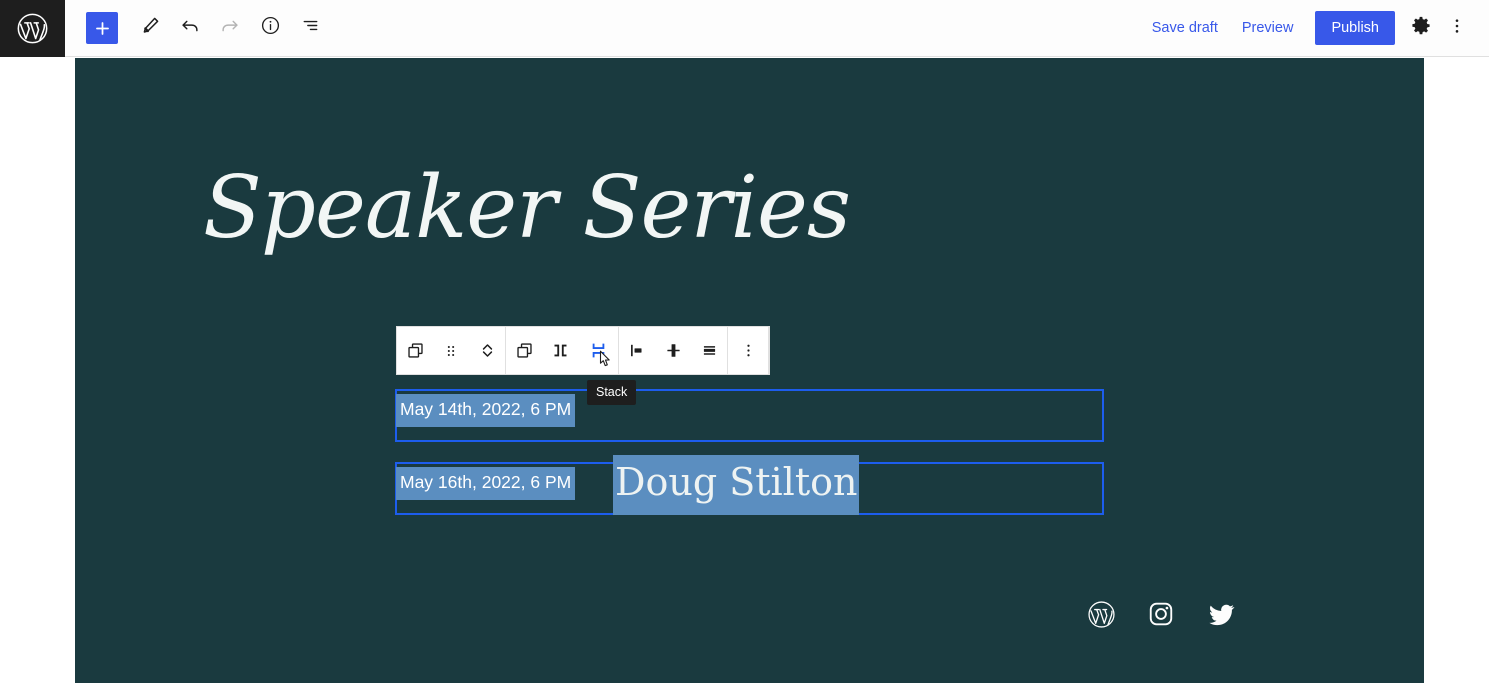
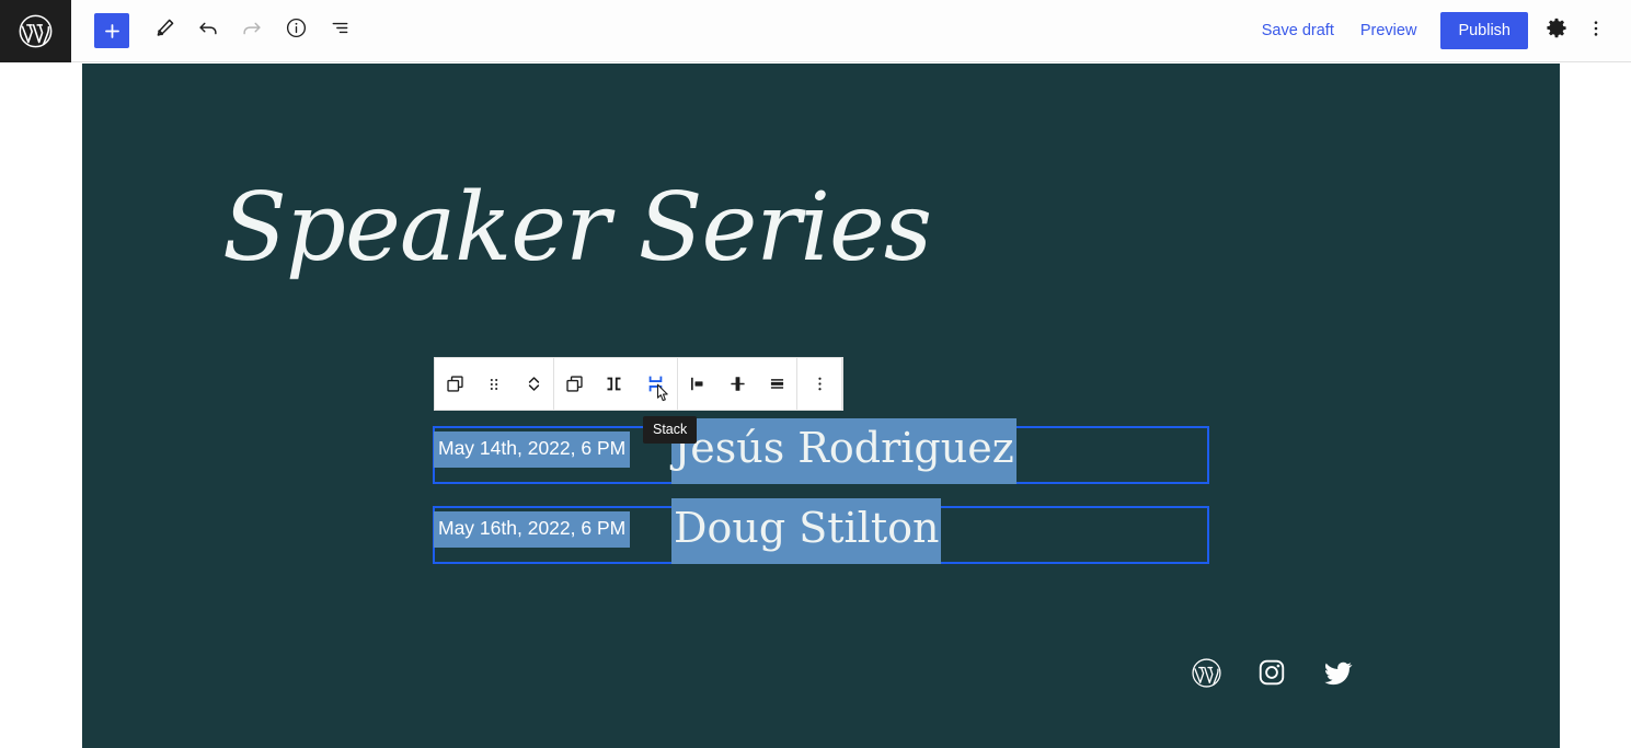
  Save draft
  Preview
  Publish
  Speaker Series
  May 14th, 2022, 6 PM
+ Jesús Rodriguez
  May 16th, 2022, 6 PM
  Doug Stilton
  Stack
